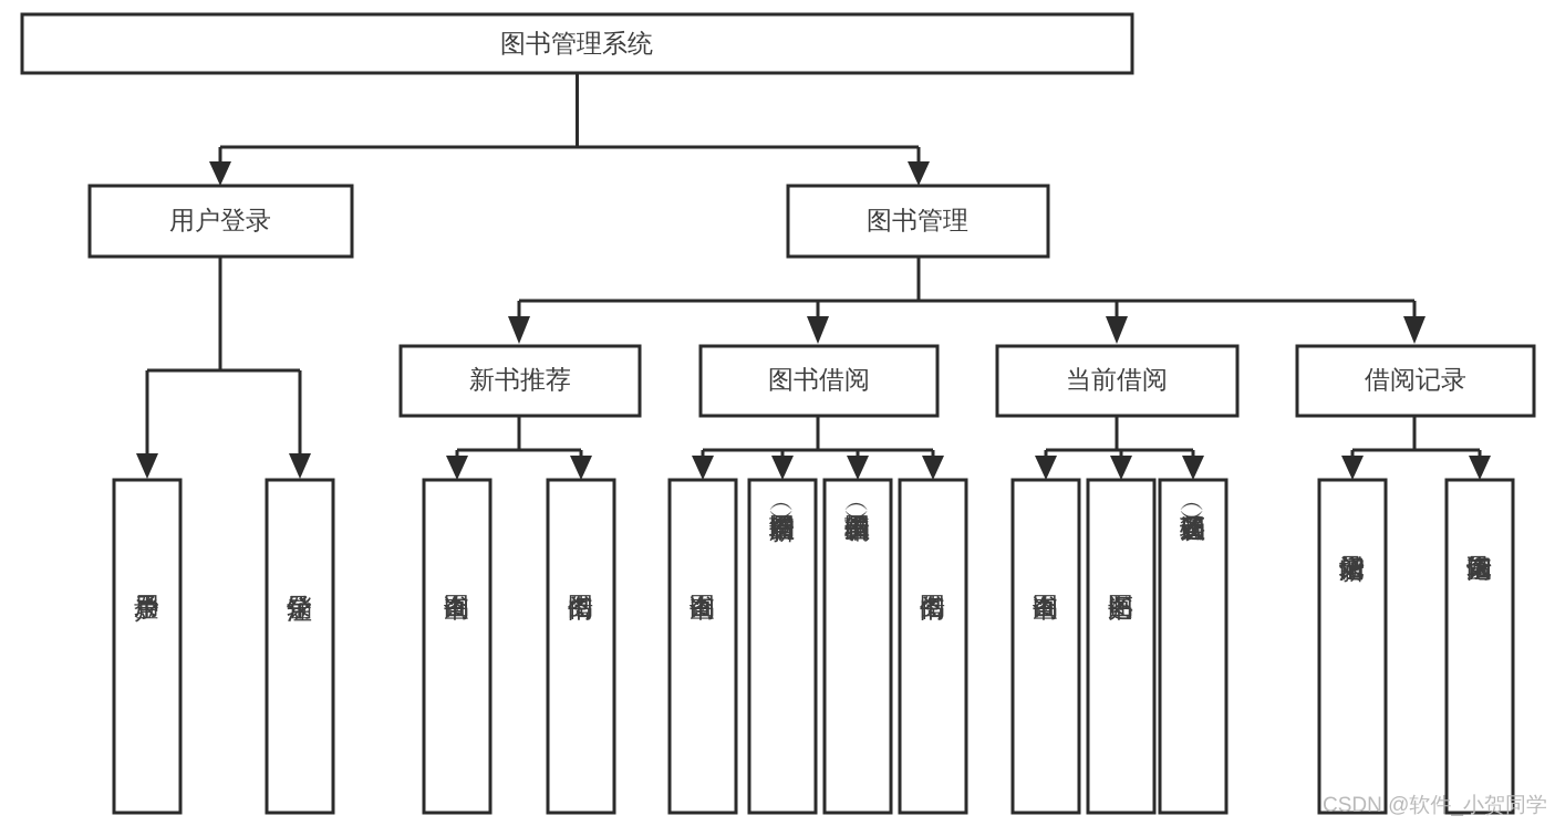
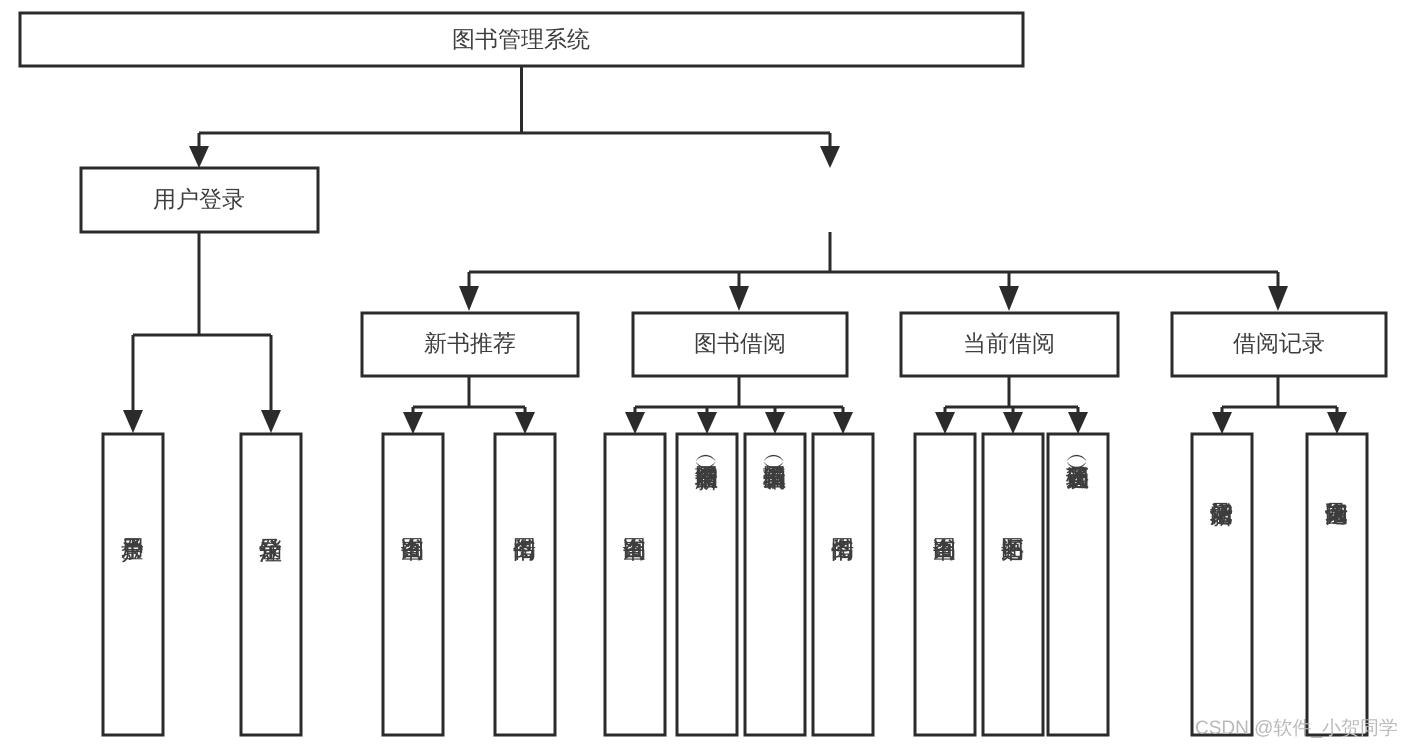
  图书管理系统
  用户登录
- 图书管理
  新书推荐
  图书借阅
  当前借阅
  借阅记录
  CSDN @软件_小贺同学
